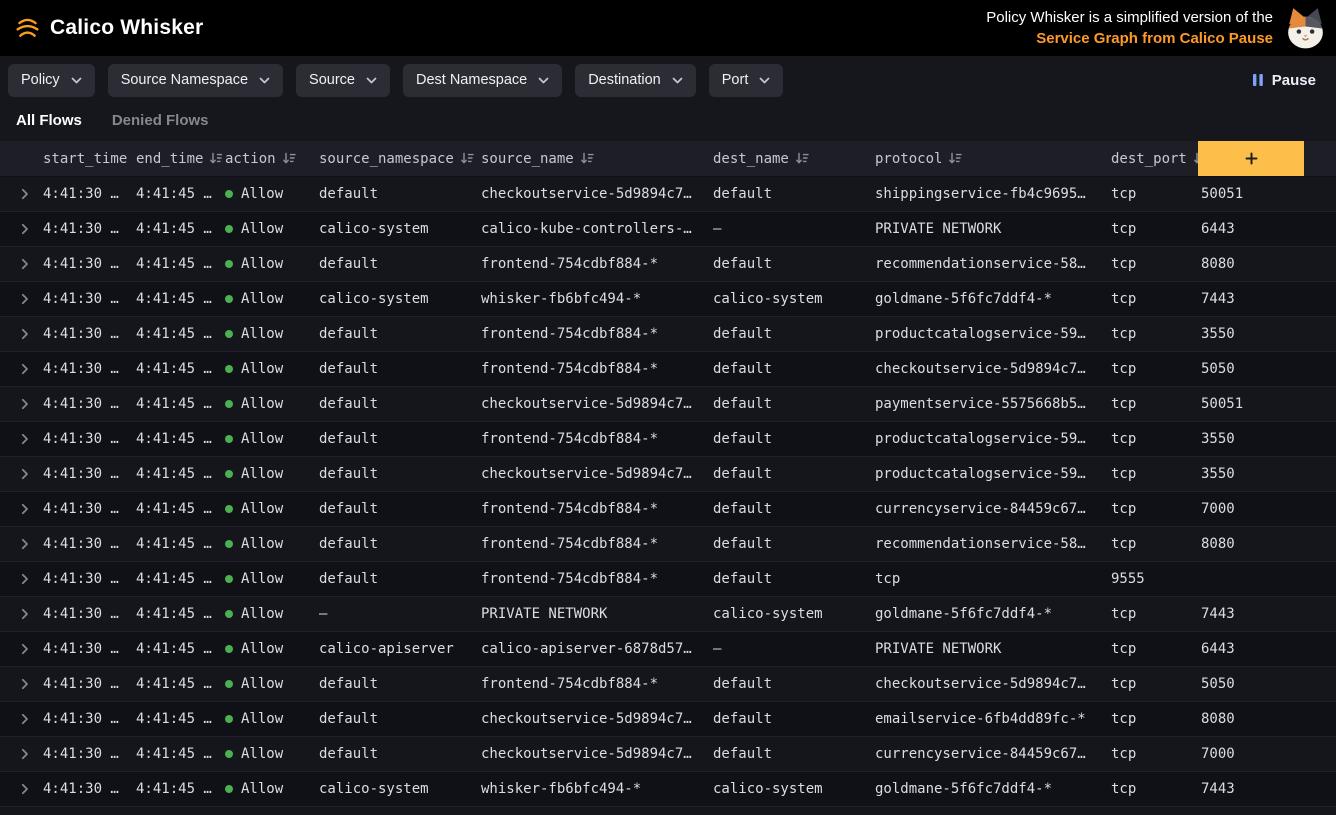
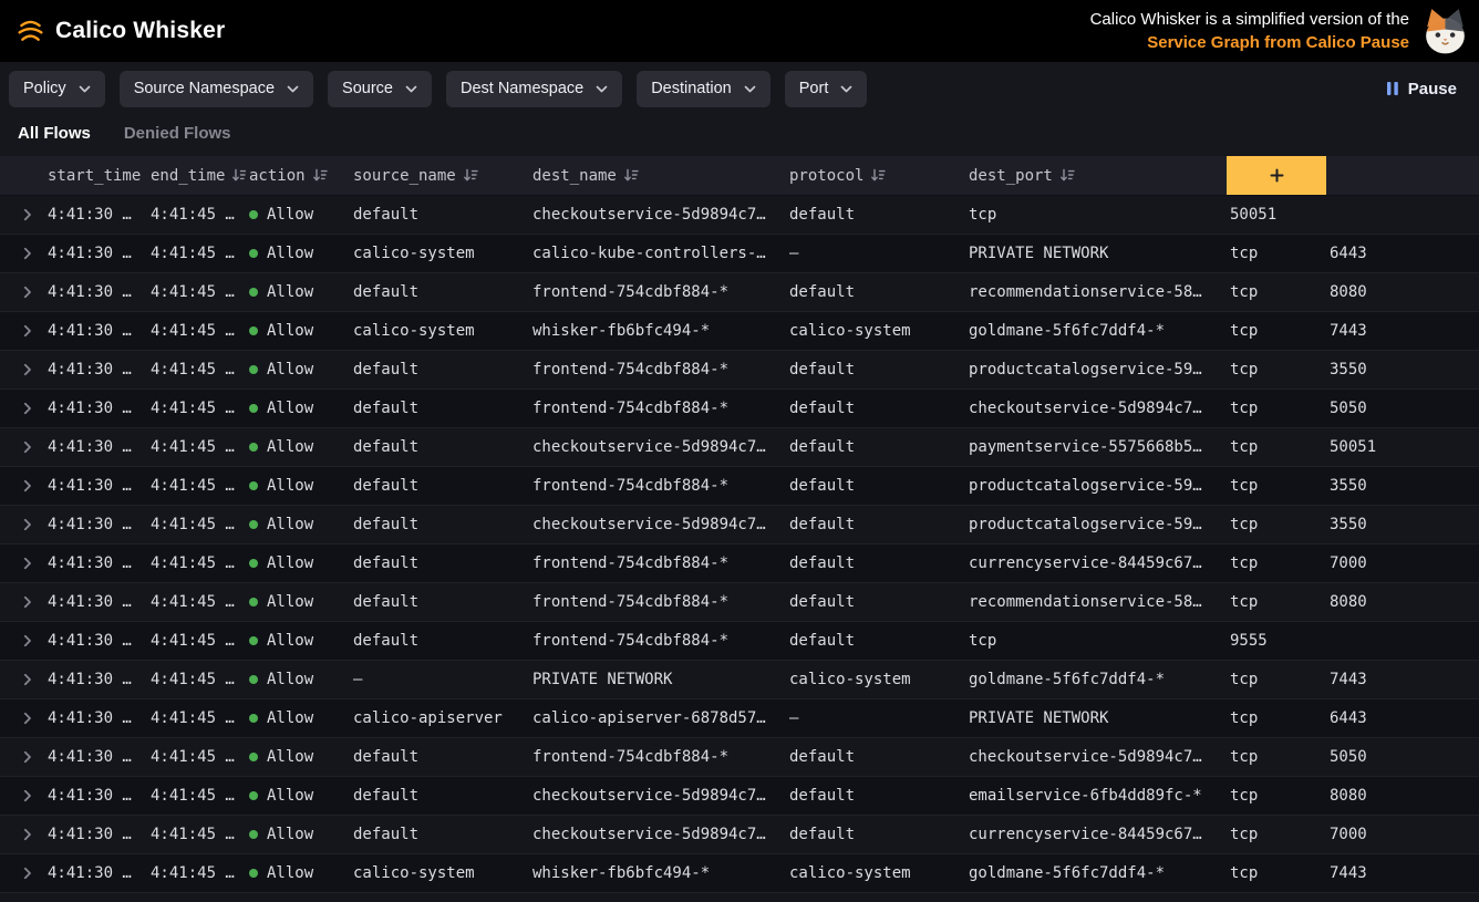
  Calico Whisker
- Policy Whisker is a simplified version of the
+ Calico Whisker is a simplified version of the
  Service Graph from Calico Pause
  Policy
  Source Namespace
  Source
  Dest Namespace
  Destination
  Port
  Pause
  All Flows
  Denied Flows
  start_time
  end_time
  action
- source_namespace
  source_name
  dest_name
  protocol
  dest_port
  4:41:30 …
  4:41:45 …
  Allow
  default
  checkoutservice-5d9894c7…
  default
- shippingservice-fb4c9695…
  tcp
  50051
  4:41:30 …
  4:41:45 …
  Allow
  calico-system
  calico-kube-controllers-…
  –
  PRIVATE NETWORK
  tcp
  6443
  4:41:30 …
  4:41:45 …
  Allow
  default
  frontend-754cdbf884-*
  default
  recommendationservice-58…
  tcp
  8080
  4:41:30 …
  4:41:45 …
  Allow
  calico-system
  whisker-fb6bfc494-*
  calico-system
  goldmane-5f6fc7ddf4-*
  tcp
  7443
  4:41:30 …
  4:41:45 …
  Allow
  default
  frontend-754cdbf884-*
  default
  productcatalogservice-59…
  tcp
  3550
  4:41:30 …
  4:41:45 …
  Allow
  default
  frontend-754cdbf884-*
  default
  checkoutservice-5d9894c7…
  tcp
  5050
  4:41:30 …
  4:41:45 …
  Allow
  default
  checkoutservice-5d9894c7…
  default
  paymentservice-5575668b5…
  tcp
  50051
  4:41:30 …
  4:41:45 …
  Allow
  default
  frontend-754cdbf884-*
  default
  productcatalogservice-59…
  tcp
  3550
  4:41:30 …
  4:41:45 …
  Allow
  default
  checkoutservice-5d9894c7…
  default
  productcatalogservice-59…
  tcp
  3550
  4:41:30 …
  4:41:45 …
  Allow
  default
  frontend-754cdbf884-*
  default
  currencyservice-84459c67…
  tcp
  7000
  4:41:30 …
  4:41:45 …
  Allow
  default
  frontend-754cdbf884-*
  default
  recommendationservice-58…
  tcp
  8080
  4:41:30 …
  4:41:45 …
  Allow
  default
  frontend-754cdbf884-*
  default
  tcp
  9555
  4:41:30 …
  4:41:45 …
  Allow
  –
  PRIVATE NETWORK
  calico-system
  goldmane-5f6fc7ddf4-*
  tcp
  7443
  4:41:30 …
  4:41:45 …
  Allow
  calico-apiserver
  calico-apiserver-6878d57…
  –
  PRIVATE NETWORK
  tcp
  6443
  4:41:30 …
  4:41:45 …
  Allow
  default
  frontend-754cdbf884-*
  default
  checkoutservice-5d9894c7…
  tcp
  5050
  4:41:30 …
  4:41:45 …
  Allow
  default
  checkoutservice-5d9894c7…
  default
  emailservice-6fb4dd89fc-*
  tcp
  8080
  4:41:30 …
  4:41:45 …
  Allow
  default
  checkoutservice-5d9894c7…
  default
  currencyservice-84459c67…
  tcp
  7000
  4:41:30 …
  4:41:45 …
  Allow
  calico-system
  whisker-fb6bfc494-*
  calico-system
  goldmane-5f6fc7ddf4-*
  tcp
  7443
